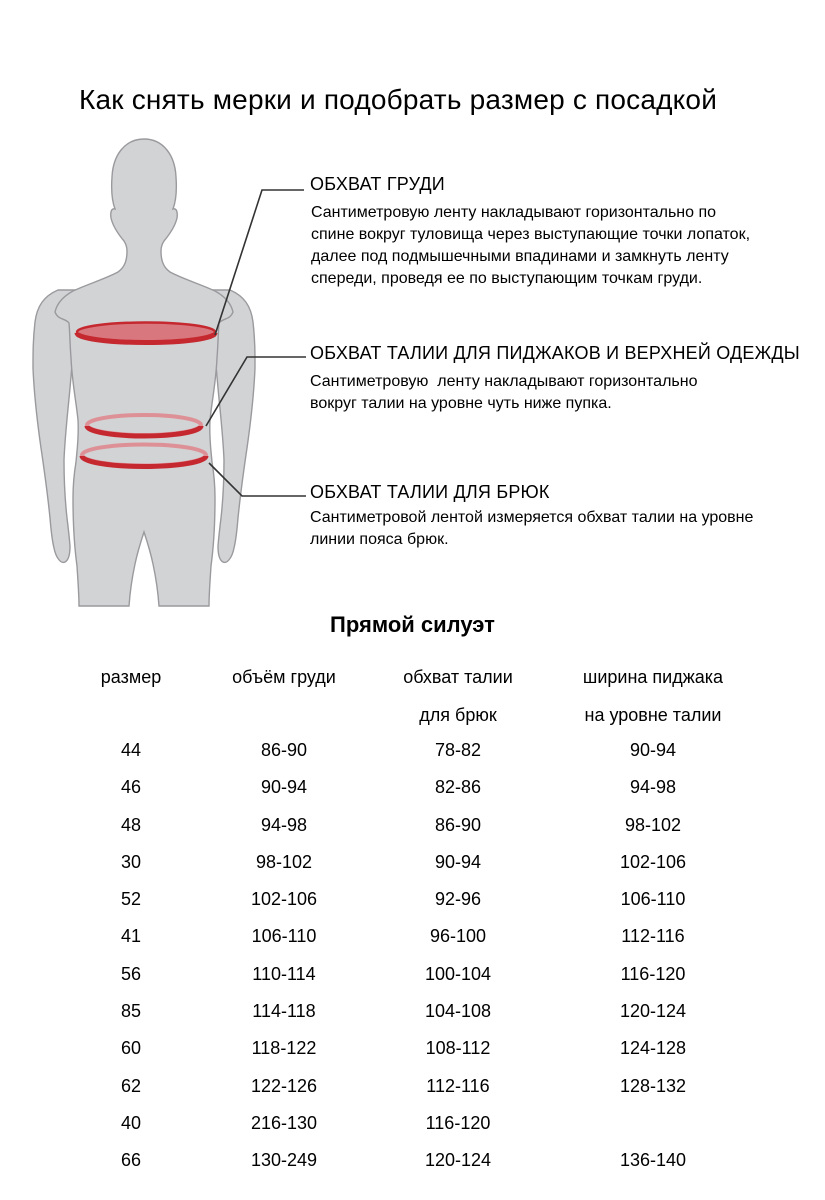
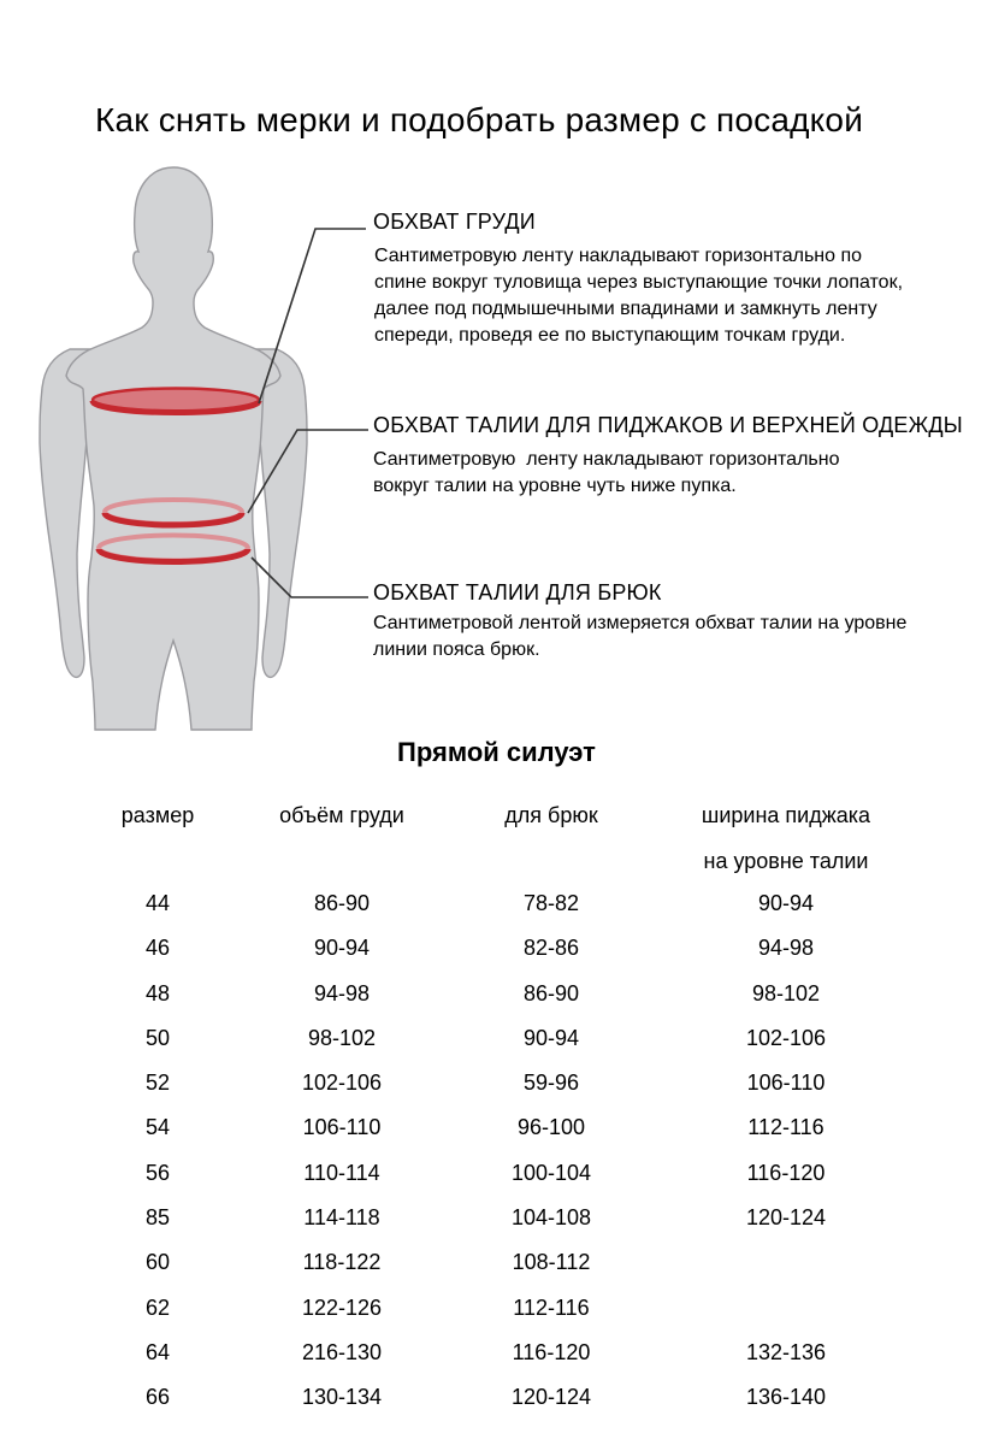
  Как снять мерки и подобрать размер с посадкой
  ОБХВАТ ГРУДИ
  Сантиметровую ленту накладывают горизонтально по
  спине вокруг туловища через выступающие точки лопаток,
  далее под подмышечными впадинами и замкнуть ленту
  спереди, проведя ее по выступающим точкам груди.
  ОБХВАТ ТАЛИИ ДЛЯ ПИДЖАКОВ И ВЕРХНЕЙ ОДЕЖДЫ
  Сантиметровую ленту накладывают горизонтально
  вокруг талии на уровне чуть ниже пупка.
  ОБХВАТ ТАЛИИ ДЛЯ БРЮК
  Сантиметровой лентой измеряется обхват талии на уровне
  линии пояса брюк.
  Прямой силуэт
  размер
  объём груди
- обхват талии
  для брюк
  ширина пиджака
  на уровне талии
  44
  86-90
  78-82
  90-94
  46
  90-94
  82-86
  94-98
  48
  94-98
  86-90
  98-102
- 30
+ 50
  98-102
  90-94
  102-106
  52
  102-106
- 92-96
+ 59-96
  106-110
- 41
+ 54
  106-110
  96-100
  112-116
  56
  110-114
  100-104
  116-120
  85
  114-118
  104-108
  120-124
  60
  118-122
  108-112
- 124-128
  62
  122-126
  112-116
- 128-132
- 40
+ 64
  216-130
  116-120
+ 132-136
  66
- 130-249
+ 130-134
  120-124
  136-140
